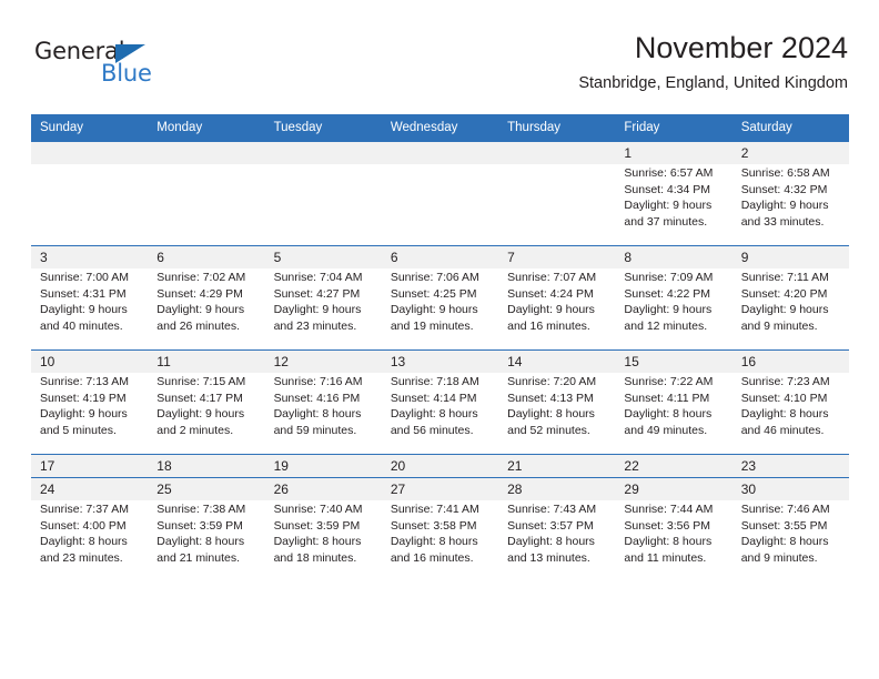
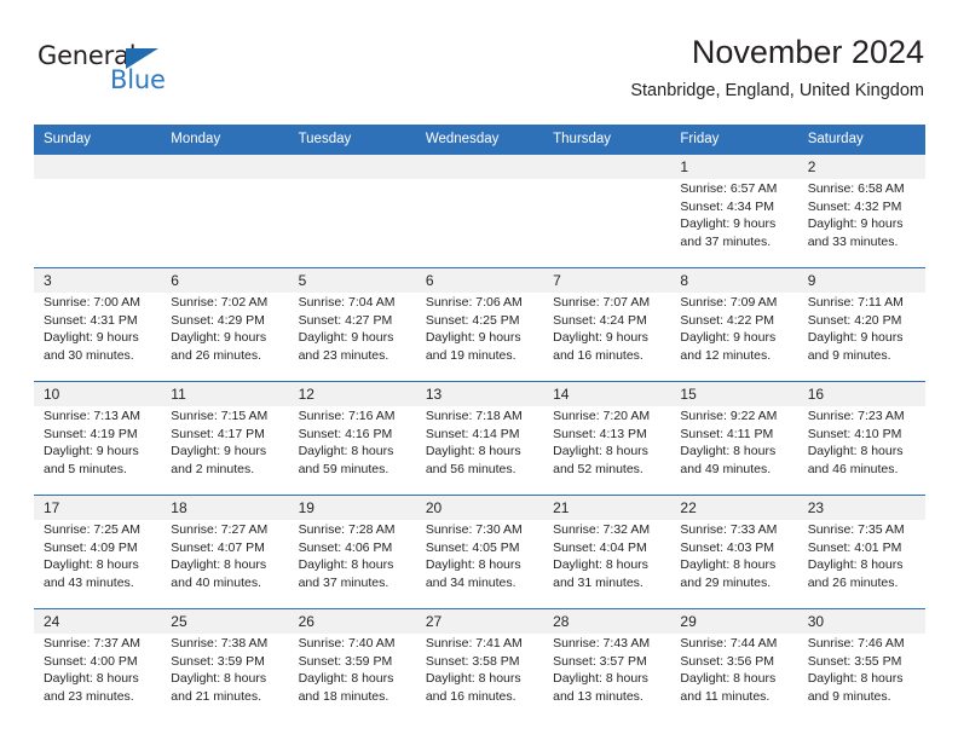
  General
  Blue
  November 2024
  Stanbridge, England, United Kingdom
  Sunday	Monday	Tuesday	Wednesday	Thursday	Friday	Saturday
  					1	2
  					Sunrise: 6:57 AMSunset: 4:34 PMDaylight: 9 hoursand 37 minutes.	Sunrise: 6:58 AMSunset: 4:32 PMDaylight: 9 hoursand 33 minutes.
  3	6	5	6	7	8	9
- Sunrise: 7:00 AMSunset: 4:31 PMDaylight: 9 hoursand 40 minutes.	Sunrise: 7:02 AMSunset: 4:29 PMDaylight: 9 hoursand 26 minutes.	Sunrise: 7:04 AMSunset: 4:27 PMDaylight: 9 hoursand 23 minutes.	Sunrise: 7:06 AMSunset: 4:25 PMDaylight: 9 hoursand 19 minutes.	Sunrise: 7:07 AMSunset: 4:24 PMDaylight: 9 hoursand 16 minutes.	Sunrise: 7:09 AMSunset: 4:22 PMDaylight: 9 hoursand 12 minutes.	Sunrise: 7:11 AMSunset: 4:20 PMDaylight: 9 hoursand 9 minutes.
+ Sunrise: 7:00 AMSunset: 4:31 PMDaylight: 9 hoursand 30 minutes.	Sunrise: 7:02 AMSunset: 4:29 PMDaylight: 9 hoursand 26 minutes.	Sunrise: 7:04 AMSunset: 4:27 PMDaylight: 9 hoursand 23 minutes.	Sunrise: 7:06 AMSunset: 4:25 PMDaylight: 9 hoursand 19 minutes.	Sunrise: 7:07 AMSunset: 4:24 PMDaylight: 9 hoursand 16 minutes.	Sunrise: 7:09 AMSunset: 4:22 PMDaylight: 9 hoursand 12 minutes.	Sunrise: 7:11 AMSunset: 4:20 PMDaylight: 9 hoursand 9 minutes.
  10	11	12	13	14	15	16
- Sunrise: 7:13 AMSunset: 4:19 PMDaylight: 9 hoursand 5 minutes.	Sunrise: 7:15 AMSunset: 4:17 PMDaylight: 9 hoursand 2 minutes.	Sunrise: 7:16 AMSunset: 4:16 PMDaylight: 8 hoursand 59 minutes.	Sunrise: 7:18 AMSunset: 4:14 PMDaylight: 8 hoursand 56 minutes.	Sunrise: 7:20 AMSunset: 4:13 PMDaylight: 8 hoursand 52 minutes.	Sunrise: 7:22 AMSunset: 4:11 PMDaylight: 8 hoursand 49 minutes.	Sunrise: 7:23 AMSunset: 4:10 PMDaylight: 8 hoursand 46 minutes.
+ Sunrise: 7:13 AMSunset: 4:19 PMDaylight: 9 hoursand 5 minutes.	Sunrise: 7:15 AMSunset: 4:17 PMDaylight: 9 hoursand 2 minutes.	Sunrise: 7:16 AMSunset: 4:16 PMDaylight: 8 hoursand 59 minutes.	Sunrise: 7:18 AMSunset: 4:14 PMDaylight: 8 hoursand 56 minutes.	Sunrise: 7:20 AMSunset: 4:13 PMDaylight: 8 hoursand 52 minutes.	Sunrise: 9:22 AMSunset: 4:11 PMDaylight: 8 hoursand 49 minutes.	Sunrise: 7:23 AMSunset: 4:10 PMDaylight: 8 hoursand 46 minutes.
  17	18	19	20	21	22	23
+ Sunrise: 7:25 AMSunset: 4:09 PMDaylight: 8 hoursand 43 minutes.	Sunrise: 7:27 AMSunset: 4:07 PMDaylight: 8 hoursand 40 minutes.	Sunrise: 7:28 AMSunset: 4:06 PMDaylight: 8 hoursand 37 minutes.	Sunrise: 7:30 AMSunset: 4:05 PMDaylight: 8 hoursand 34 minutes.	Sunrise: 7:32 AMSunset: 4:04 PMDaylight: 8 hoursand 31 minutes.	Sunrise: 7:33 AMSunset: 4:03 PMDaylight: 8 hoursand 29 minutes.	Sunrise: 7:35 AMSunset: 4:01 PMDaylight: 8 hoursand 26 minutes.
  24	25	26	27	28	29	30
  Sunrise: 7:37 AMSunset: 4:00 PMDaylight: 8 hoursand 23 minutes.	Sunrise: 7:38 AMSunset: 3:59 PMDaylight: 8 hoursand 21 minutes.	Sunrise: 7:40 AMSunset: 3:59 PMDaylight: 8 hoursand 18 minutes.	Sunrise: 7:41 AMSunset: 3:58 PMDaylight: 8 hoursand 16 minutes.	Sunrise: 7:43 AMSunset: 3:57 PMDaylight: 8 hoursand 13 minutes.	Sunrise: 7:44 AMSunset: 3:56 PMDaylight: 8 hoursand 11 minutes.	Sunrise: 7:46 AMSunset: 3:55 PMDaylight: 8 hoursand 9 minutes.
